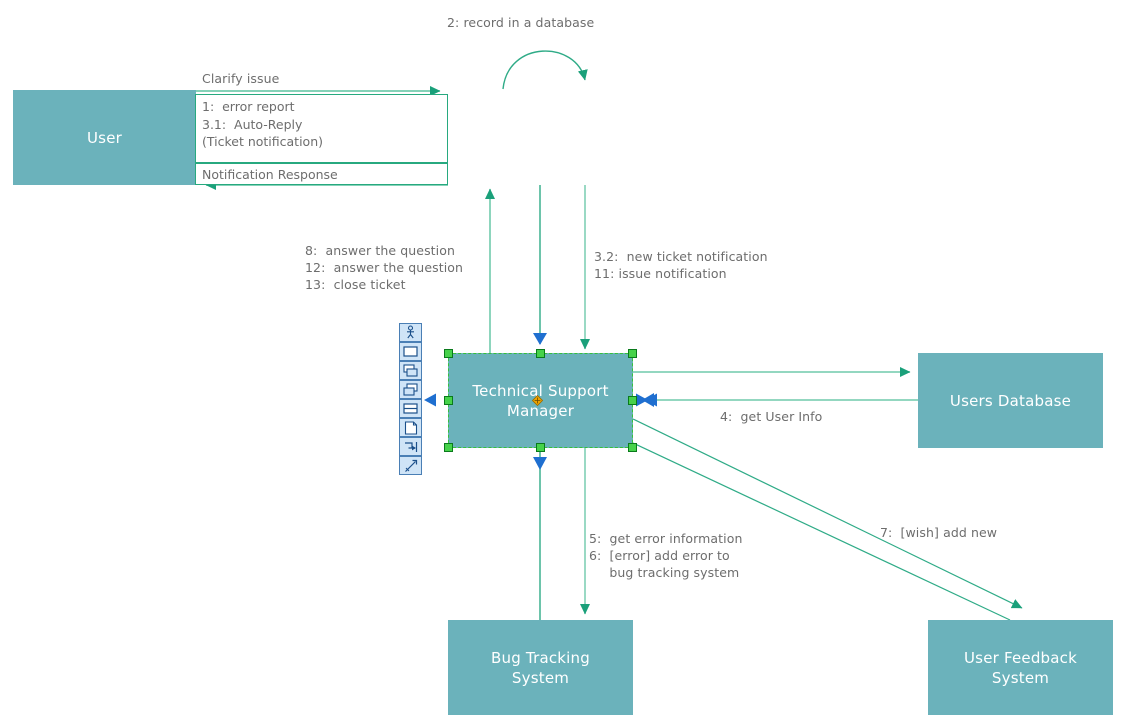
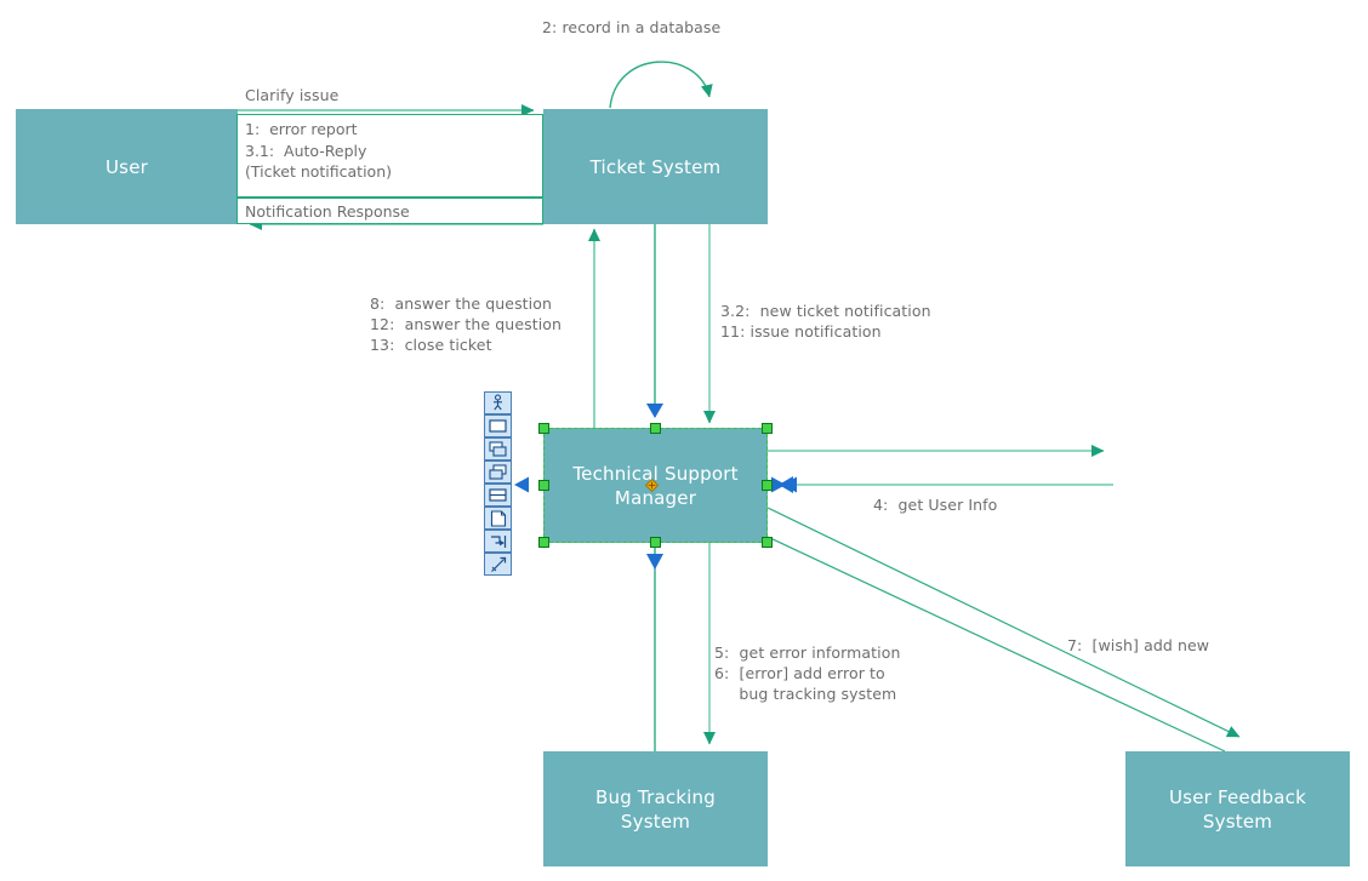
  User
+ Ticket System
  Technical Support
  Manager
- Users Database
  Bug Tracking
  System
  User Feedback
  System
  1: error report
  3.1: Auto-Reply
  (Ticket notification)
  Notification Response
  Clarify issue
  2: record in a database
  8: answer the question
  12: answer the question
  13: close ticket
  3.2: new ticket notification
  11: issue notification
  4: get User Info
  5: get error information
  6: [error] add error to
  bug tracking system
  7: [wish] add new
